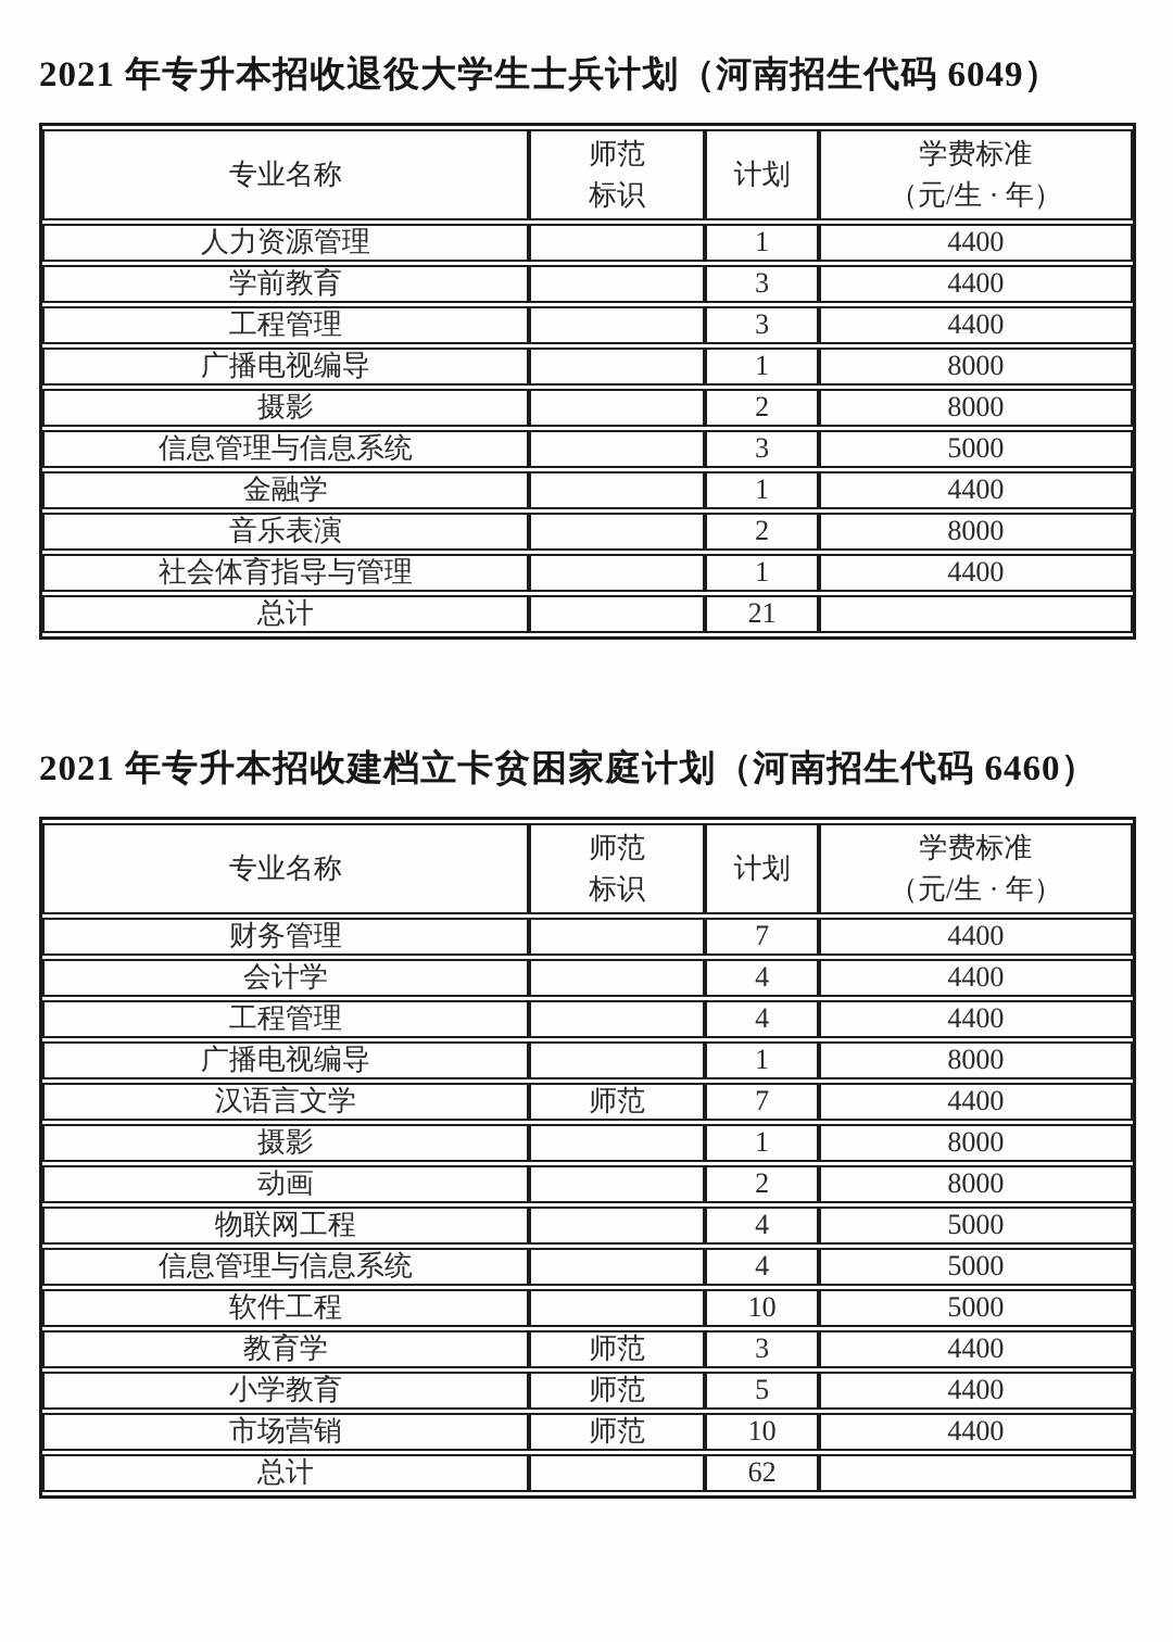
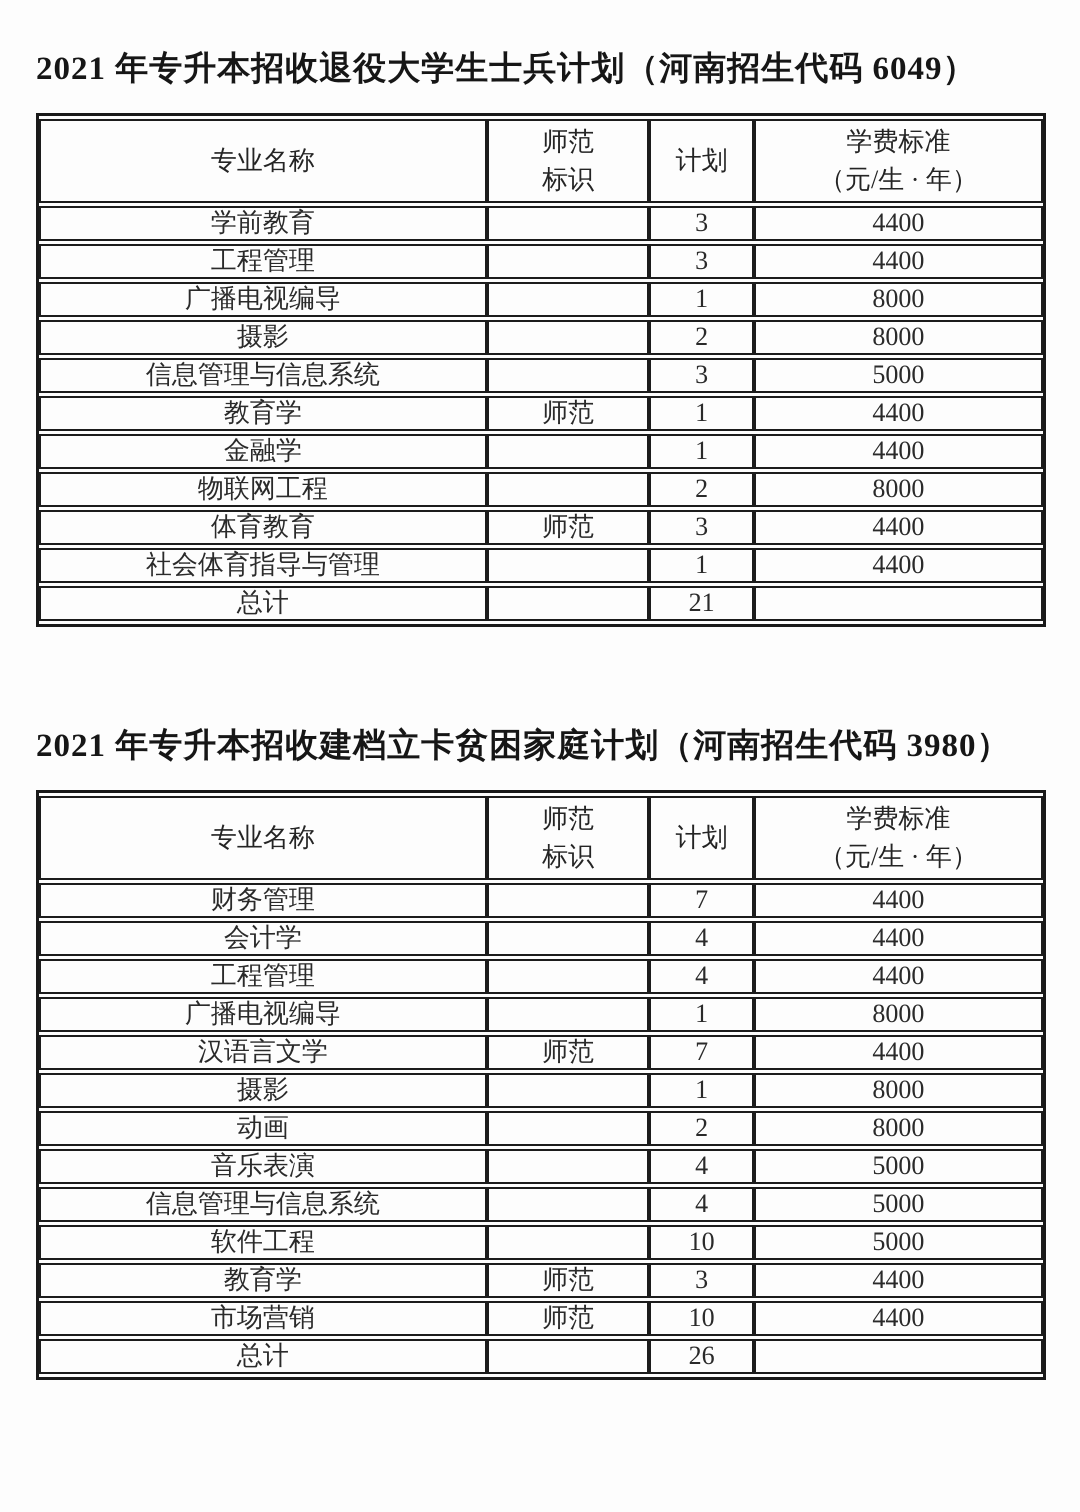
  2021 年专升本招收退役大学生士兵计划（河南招生代码 6049）
  专业名称	师范 标识	计划	学费标准 （元/生 · 年）
- 人力资源管理		1	4400
  学前教育		3	4400
  工程管理		3	4400
  广播电视编导		1	8000
  摄影		2	8000
  信息管理与信息系统		3	5000
+ 教育学	师范	1	4400
  金融学		1	4400
- 音乐表演		2	8000
+ 物联网工程		2	8000
+ 体育教育	师范	3	4400
  社会体育指导与管理		1	4400
  总计		21
- 2021 年专升本招收建档立卡贫困家庭计划（河南招生代码 6460）
+ 2021 年专升本招收建档立卡贫困家庭计划（河南招生代码 3980）
  专业名称	师范 标识	计划	学费标准 （元/生 · 年）
  财务管理		7	4400
  会计学		4	4400
  工程管理		4	4400
  广播电视编导		1	8000
  汉语言文学	师范	7	4400
  摄影		1	8000
  动画		2	8000
- 物联网工程		4	5000
+ 音乐表演		4	5000
  信息管理与信息系统		4	5000
  软件工程		10	5000
  教育学	师范	3	4400
- 小学教育	师范	5	4400
  市场营销	师范	10	4400
- 总计		62
+ 总计		26
